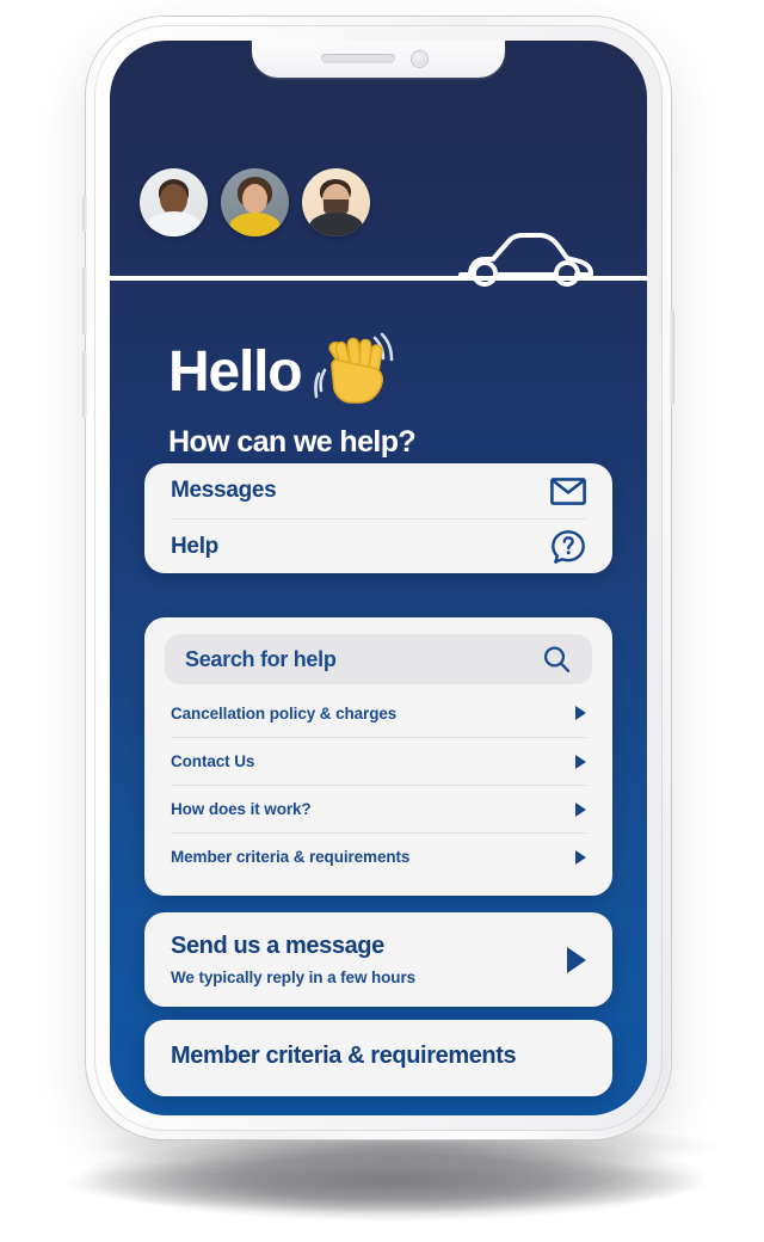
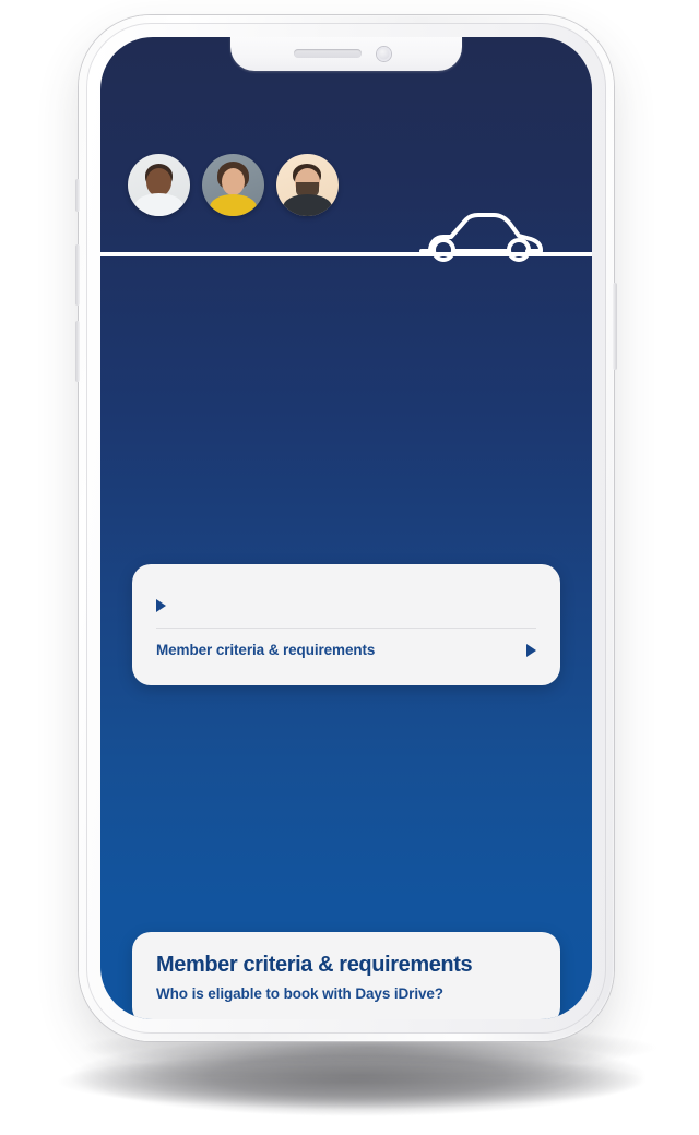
- Hello
- How can we help?
- Messages
- Help
- Search for help
- Cancellation policy & charges
- Contact Us
- How does it work?
  Member criteria & requirements
- Send us a message
- We typically reply in a few hours
  Member criteria & requirements
+ Who is eligable to book with Days iDrive?
